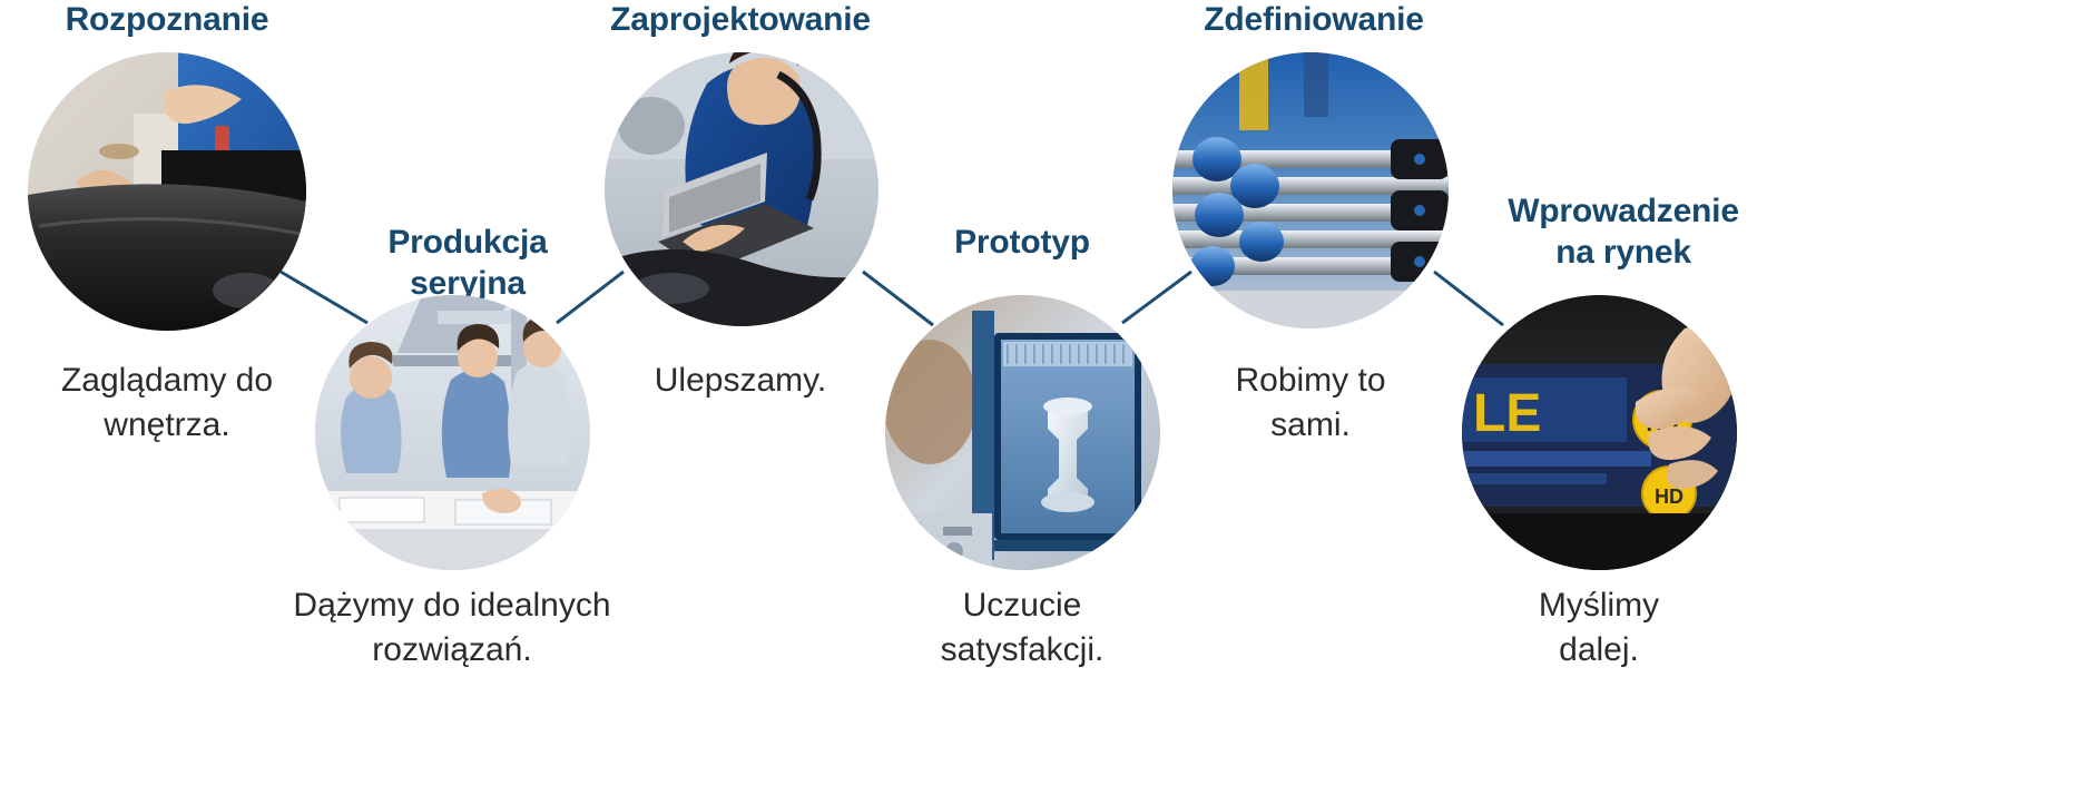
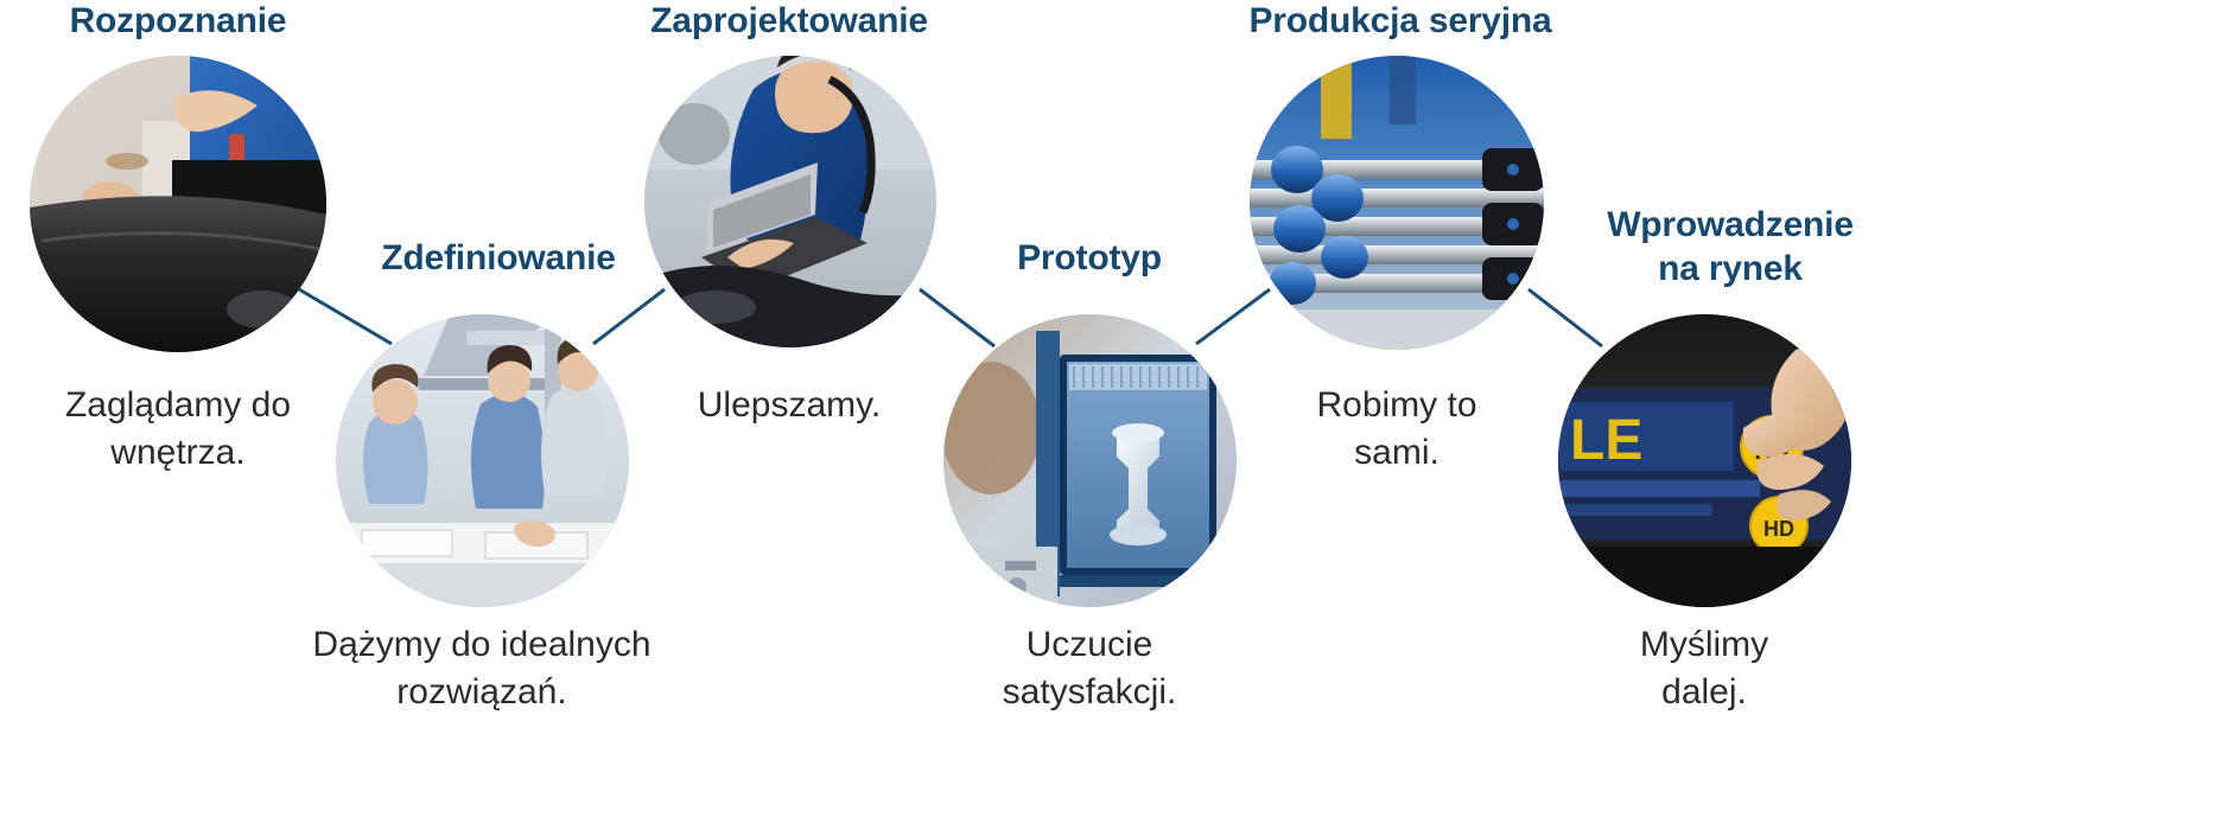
  Rozpoznanie
  Zaglądamy do
  wnętrza.
- Produkcja seryjna
+ Zdefiniowanie
  Dążymy do idealnych
  rozwiązań.
  Zaprojektowanie
  Ulepszamy.
  Prototyp
  Uczucie
  satysfakcji.
- Zdefiniowanie
+ Produkcja seryjna
  Robimy to
  sami.
  Wprowadzenie
  na rynek
  LE
  HD
  Myślimy
  dalej.
